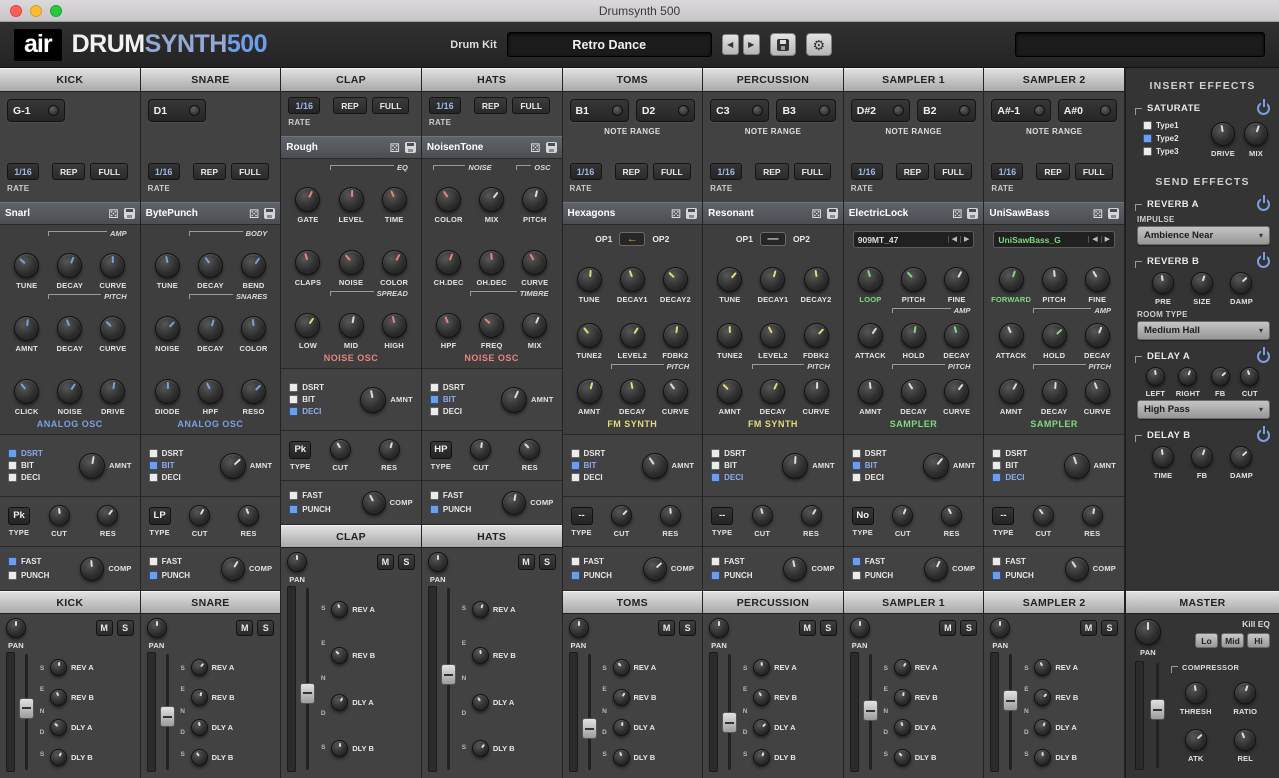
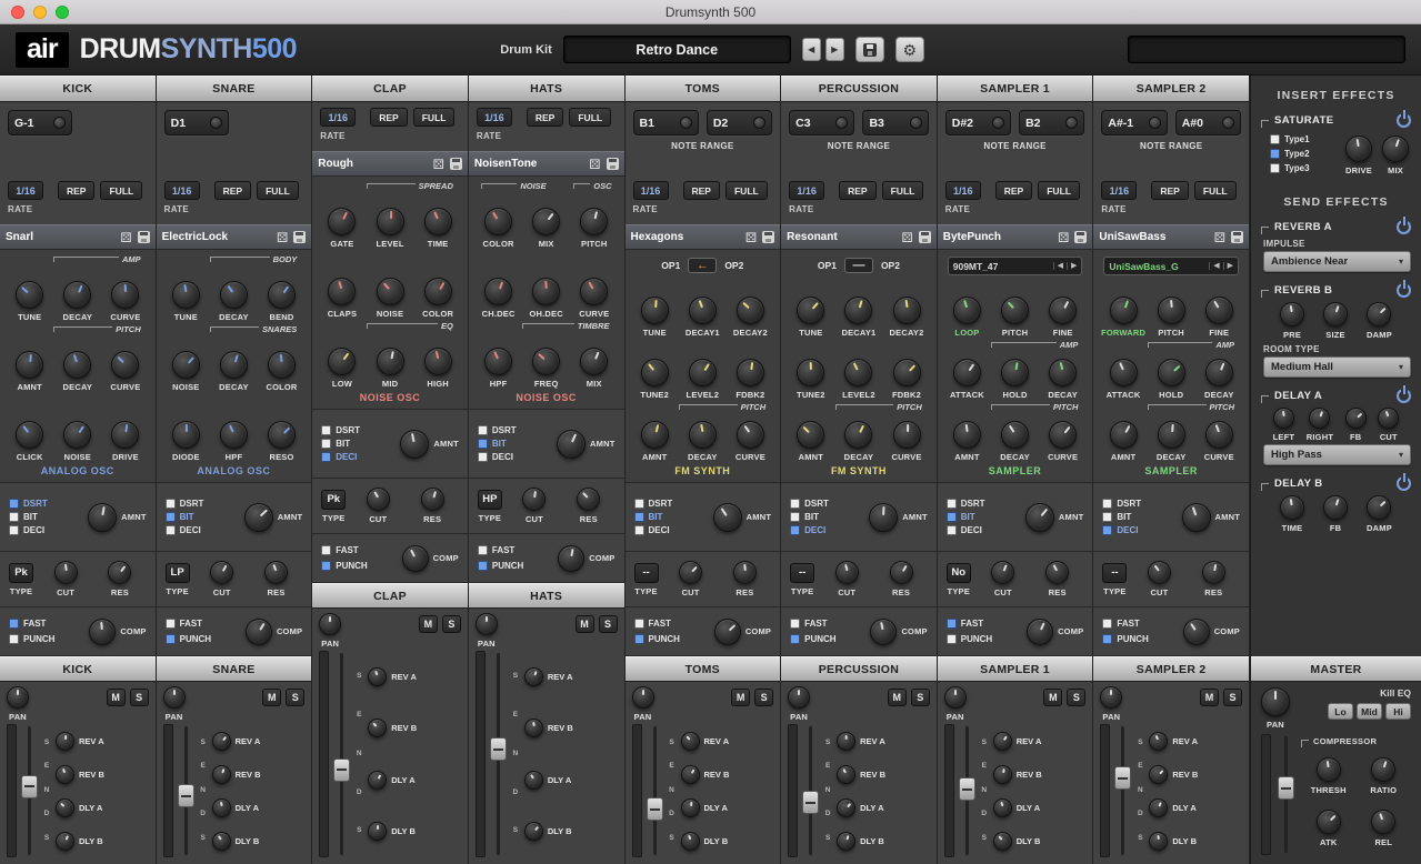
  Drumsynth 500
  air
  DRUMSYNTH500
  Drum Kit
  Retro Dance
  ◀
  ▶
  ⚙
  KICK
  G-1
  1/16
  REP
  FULL
  RATE
  Snarl
  ⚄
  AMP
  TUNE
  DECAY
  CURVE
  PITCH
  AMNT
  DECAY
  CURVE
  CLICK
  NOISE
  DRIVE
  ANALOG OSC
  DSRT
  BIT
  DECI
  AMNT
  Pk
  TYPE
  CUT
  RES
  FAST
  PUNCH
  COMP
  KICK
  PAN
  M
  S
  REV A
  REV B
  DLY A
  DLY B
  SNARE
  D1
  1/16
  REP
  FULL
  RATE
- BytePunch
+ ElectricLock
  ⚄
  BODY
  TUNE
  DECAY
  BEND
  SNARES
  NOISE
  DECAY
  COLOR
  DIODE
  HPF
  RESO
  ANALOG OSC
  DSRT
  BIT
  DECI
  AMNT
  LP
  TYPE
  CUT
  RES
  FAST
  PUNCH
  COMP
  SNARE
  PAN
  M
  S
  REV A
  REV B
  DLY A
  DLY B
  CLAP
  1/16
  REP
  FULL
  RATE
  Rough
  ⚄
- EQ
+ SPREAD
  GATE
  LEVEL
  TIME
  CLAPS
  NOISE
  COLOR
- SPREAD
+ EQ
  LOW
  MID
  HIGH
  NOISE OSC
  DSRT
  BIT
  DECI
  AMNT
  Pk
  TYPE
  CUT
  RES
  FAST
  PUNCH
  COMP
  CLAP
  PAN
  M
  S
  REV A
  REV B
  DLY A
  DLY B
  HATS
  1/16
  REP
  FULL
  RATE
  NoisenTone
  ⚄
  NOISE
  OSC
  COLOR
  MIX
  PITCH
  CH.DEC
  OH.DEC
  CURVE
  TIMBRE
  HPF
  FREQ
  MIX
  NOISE OSC
  DSRT
  BIT
  DECI
  AMNT
  HP
  TYPE
  CUT
  RES
  FAST
  PUNCH
  COMP
  HATS
  PAN
  M
  S
  REV A
  REV B
  DLY A
  DLY B
  TOMS
  B1
  D2
  NOTE RANGE
  1/16
  REP
  FULL
  RATE
  Hexagons
  ⚄
  OP1
  ←
  OP2
  TUNE
  DECAY1
  DECAY2
  TUNE2
  LEVEL2
  FDBK2
  PITCH
  AMNT
  DECAY
  CURVE
  FM SYNTH
  DSRT
  BIT
  DECI
  AMNT
  --
  TYPE
  CUT
  RES
  FAST
  PUNCH
  COMP
  TOMS
  PAN
  M
  S
  REV A
  REV B
  DLY A
  DLY B
  PERCUSSION
  C3
  B3
  NOTE RANGE
  1/16
  REP
  FULL
  RATE
  Resonant
  ⚄
  OP1
  —
  OP2
  TUNE
  DECAY1
  DECAY2
  TUNE2
  LEVEL2
  FDBK2
  PITCH
  AMNT
  DECAY
  CURVE
  FM SYNTH
  DSRT
  BIT
  DECI
  AMNT
  --
  TYPE
  CUT
  RES
  FAST
  PUNCH
  COMP
  PERCUSSION
  PAN
  M
  S
  REV A
  REV B
  DLY A
  DLY B
  SAMPLER 1
  D#2
  B2
  NOTE RANGE
  1/16
  REP
  FULL
  RATE
- ElectricLock
+ BytePunch
  ⚄
  909MT_47
  LOOP
  PITCH
  FINE
  AMP
  ATTACK
  HOLD
  DECAY
  PITCH
  AMNT
  DECAY
  CURVE
  SAMPLER
  DSRT
  BIT
  DECI
  AMNT
  No
  TYPE
  CUT
  RES
  FAST
  PUNCH
  COMP
  SAMPLER 1
  PAN
  M
  S
  REV A
  REV B
  DLY A
  DLY B
  SAMPLER 2
  A#-1
  A#0
  NOTE RANGE
  1/16
  REP
  FULL
  RATE
  UniSawBass
  ⚄
  UniSawBass_G
  FORWARD
  PITCH
  FINE
  AMP
  ATTACK
  HOLD
  DECAY
  PITCH
  AMNT
  DECAY
  CURVE
  SAMPLER
  DSRT
  BIT
  DECI
  AMNT
  --
  TYPE
  CUT
  RES
  FAST
  PUNCH
  COMP
  SAMPLER 2
  PAN
  M
  S
  REV A
  REV B
  DLY A
  DLY B
  INSERT EFFECTS
  SATURATE
  Type1
  Type2
  Type3
  DRIVE
  MIX
  SEND EFFECTS
  REVERB A
  IMPULSE
  Ambience Near
  ▾
  REVERB B
  PRE
  SIZE
  DAMP
  ROOM TYPE
  Medium Hall
  ▾
  DELAY A
  LEFT
  RIGHT
  FB
  CUT
  High Pass
  ▾
  DELAY B
  TIME
  FB
  DAMP
  MASTER
  PAN
  Kill EQ
  Lo
  Mid
  Hi
  COMPRESSOR
  THRESH
  RATIO
  ATK
  REL
